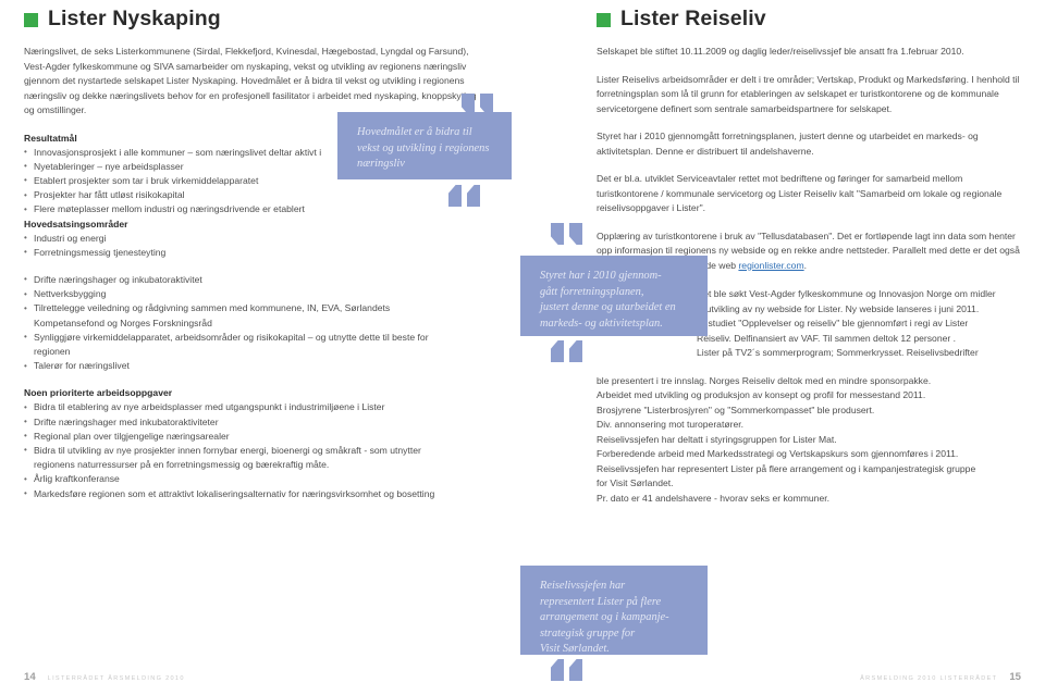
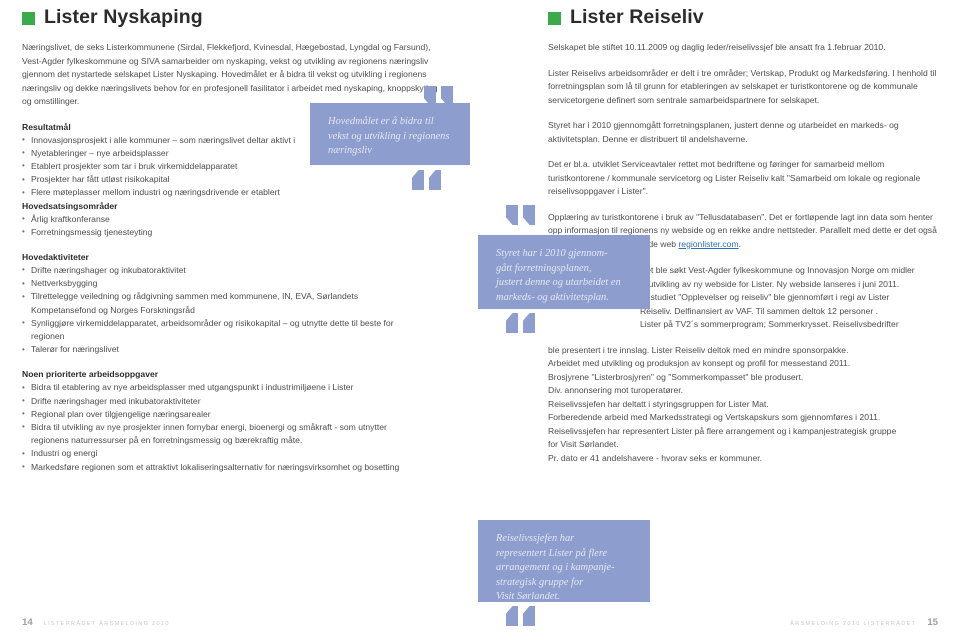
  Lister Nyskaping
  Næringslivet, de seks Listerkommunene (Sirdal, Flekkefjord, Kvinesdal, Hægebostad, Lyngdal og Farsund), Vest-Agder fylkeskommune og SIVA samarbeider om nyskaping, vekst og utvikling av regionens næringsliv gjennom det nystartede selskapet Lister Nyskaping. Hovedmålet er å bidra til vekst og utvikling i regionens næringsliv og dekke næringslivets behov for en profesjonell fasilitator i arbeidet med nyskaping, knoppsky og omstillinger.
  Resultatmål
  Innovasjonsprosjekt i alle kommuner – som næringslivet deltar aktivt i
  Nyetableringer – nye arbeidsplasser
  Etablert prosjekter som tar i bruk virkemiddelapparatet
  Prosjekter har fått utløst risikokapital
  Flere møteplasser mellom industri og næringsdrivende er etablert
  Hovedsatsingsområder
- Industri og energi
+ Årlig kraftkonferanse
  Forretningsmessig tjenesteyting
+ Hovedaktiviteter
  Drifte næringshager og inkubatoraktivitet
  Nettverksbygging
  Tilrettelegge veiledning og rådgivning sammen med kommunene, IN, EVA, Sørlandets Kompetansefond og Norges Forskningsråd
  Synliggjøre virkemiddelapparatet, arbeidsområder og risikokapital – og utnytte dette til beste for regionen
  Talerør for næringslivet
  Noen prioriterte arbeidsoppgaver
  Bidra til etablering av nye arbeidsplasser med utgangspunkt i industrimiljøene i Lister
  Drifte næringshager med inkubatoraktiviteter
  Regional plan over tilgjengelige næringsarealer
  Bidra til utvikling av nye prosjekter innen fornybar energi, bioenergi og småkraft - som utnytter regionens naturressurser på en forretningsmessig og bærekraftig måte.
- Årlig kraftkonferanse
+ Industri og energi
  Markedsføre regionen som et attraktivt lokaliseringsalternativ for næringsvirksomhet og bosetting
  Lister Reiseliv
  Selskapet ble stiftet 10.11.2009 og daglig leder/reiselivssjef ble ansatt fra 1.februar 2010.
  Lister Reiselivs arbeidsområder er delt i tre områder; Vertskap, Produkt og Markedsføring. I henhold til forretningsplan som lå til grunn for etableringen av selskapet er turistkontorene og de kommunale servicetorgene definert som sentrale samarbeidspartnere for selskapet.
  Styret har i 2010 gjennomgått forretningsplanen, justert denne og utarbeidet en markeds- og aktivitetsplan. Denne er distribuert til andelshaverne.
  Det er bl.a. utviklet Serviceavtaler rettet mot bedriftene og føringer for samarbeid mellom turistkontorene / kommunale servicetorg og Lister Reiseliv kalt "Samarbeid om lokale og regionale reiselivsoppgaver i Lister".
  Opplæring av turistkontorene i bruk av "Tellusdatabasen". Det er fortløpende lagt inn data som henter opp informasjon til regionens ny webside og en rekke andre nettsteder. Parallelt med dette er det også de web regionlister.com.
  t ble søkt Vest-Agder fylkeskommune og Innovasjon Norge om midler
  utvikling av ny webside for Lister. Ny webside lanseres i juni 2011.
  studiet "Opplevelser og reiseliv" ble gjennomført i regi av Lister
  Reiseliv. Delfinansiert av VAF. Til sammen deltok 12 personer .
  Lister på TV2´s sommerprogram; Sommerkrysset. Reiselivsbedrifter
- ble presentert i tre innslag. Norges Reiseliv deltok med en mindre sponsorpakke.
+ ble presentert i tre innslag. Lister Reiseliv deltok med en mindre sponsorpakke.
  Arbeidet med utvikling og produksjon av konsept og profil for messestand 2011.
  Brosjyrene "Listerbrosjyren" og "Sommerkompasset" ble produsert.
  Div. annonsering mot turoperatører.
  Reiselivssjefen har deltatt i styringsgruppen for Lister Mat.
  Forberedende arbeid med Markedsstrategi og Vertskapskurs som gjennomføres i 2011.
  Reiselivssjefen har representert Lister på flere arrangement og i kampanjestrategisk gruppe
  for Visit Sørlandet.
  Pr. dato er 41 andelshavere - hvorav seks er kommuner.
  Hovedmålet er å bidra til
  vekst og utvikling i regionens
  næringsliv
  Styret har i 2010 gjennom-
  gått forretningsplanen,
  justert denne og utarbeidet en
  markeds- og aktivitetsplan.
  Reiselivssjefen har
  representert Lister på flere
  arrangement og i kampanje-
  strategisk gruppe for
  Visit Sørlandet.
  14
  15
